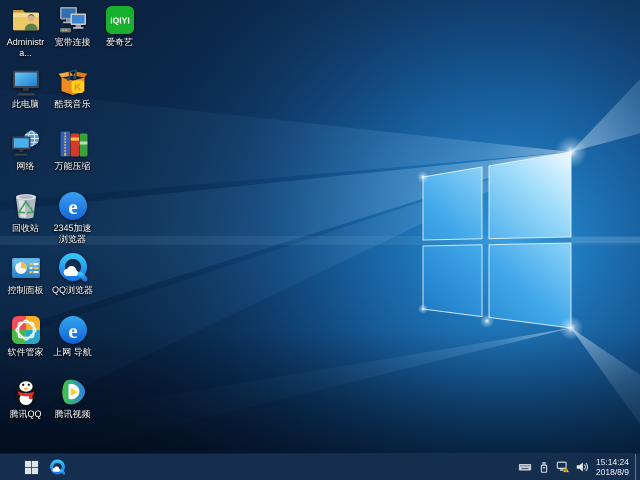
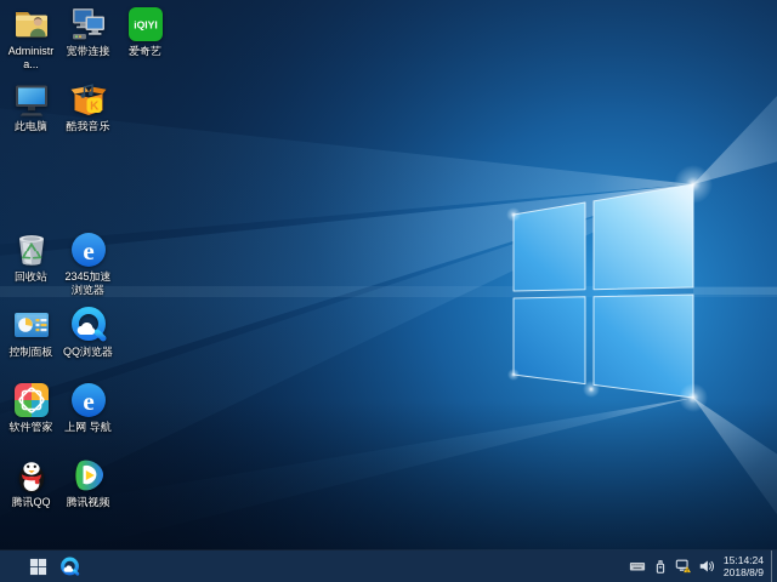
  Administra...
  宽带连接
  iQIYI
  爱奇艺
  此电脑
  K
  酷我音乐
- 网络
- 万能压缩
  回收站
  e
  2345加速浏览器
  控制面板
  QQ浏览器
  软件管家
  e
  上网 导航
  腾讯QQ
  腾讯视频
  15:14:24
  2018/8/9
